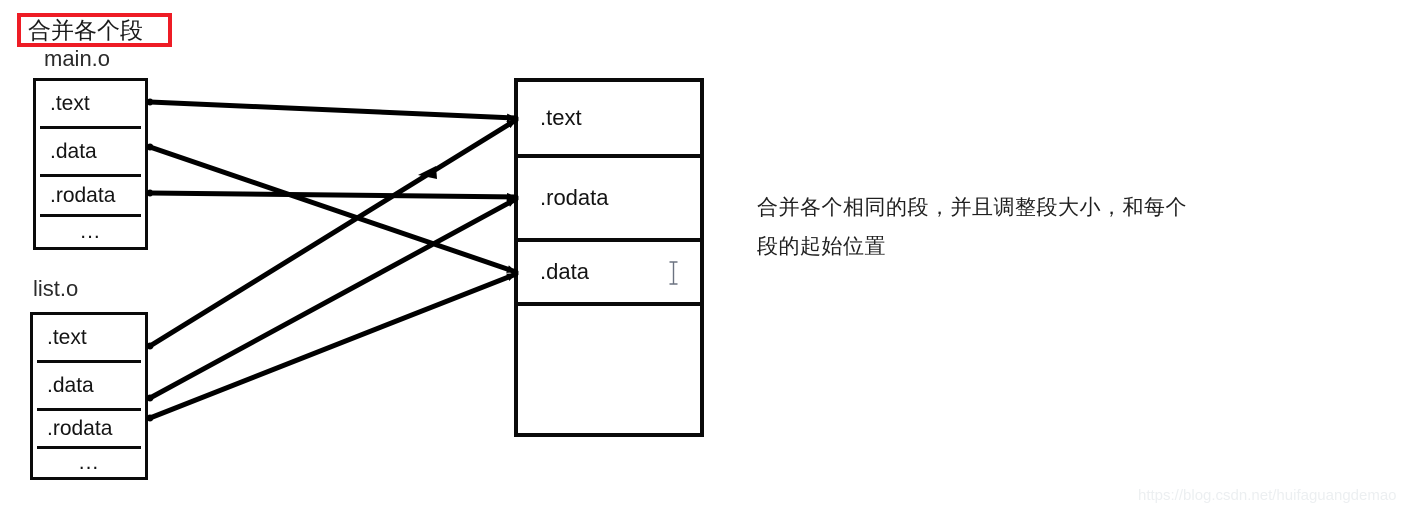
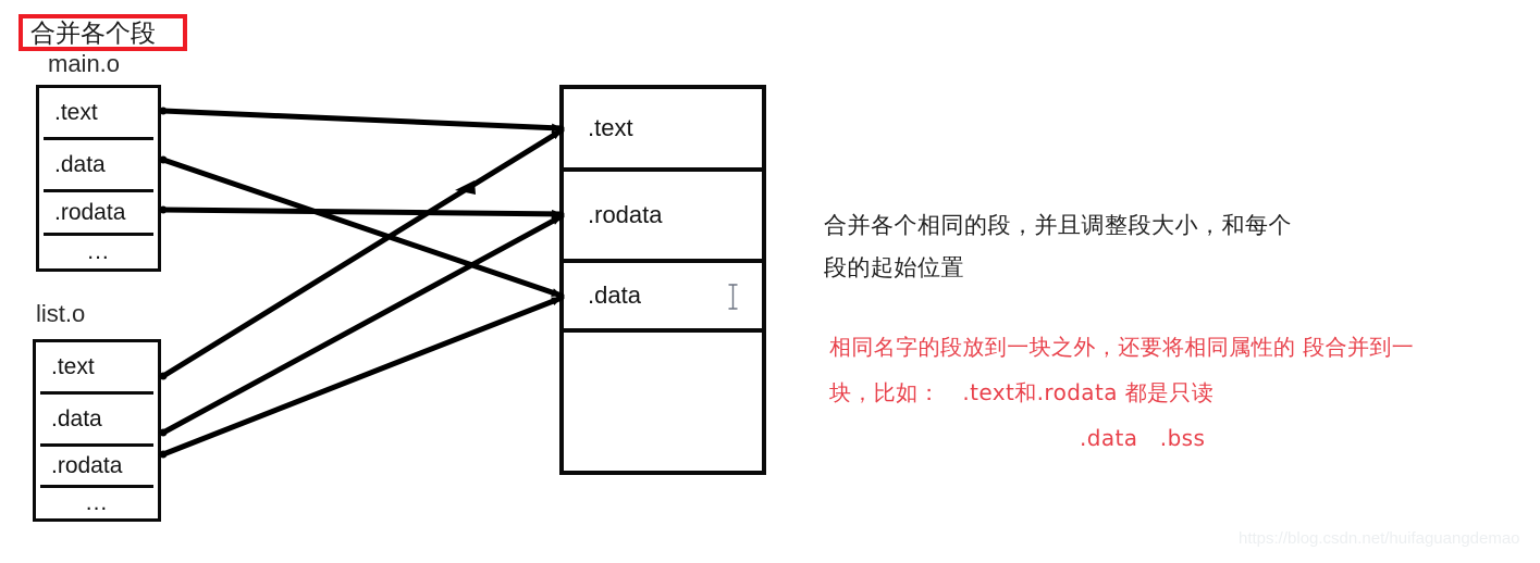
  合并各个段
  main.o
  .text
  .data
  .rodata
  ...
  list.o
  .text
  .data
  .rodata
  ...
  .text
  .rodata
  .data
  合并各个相同的段，并且调整段大小，和每个段的起始位置
+ 相同名字的段放到一块之外，还要将相同属性的 段合并到一块，比如： .text和.rodata 都是只读
+ .data .bss
